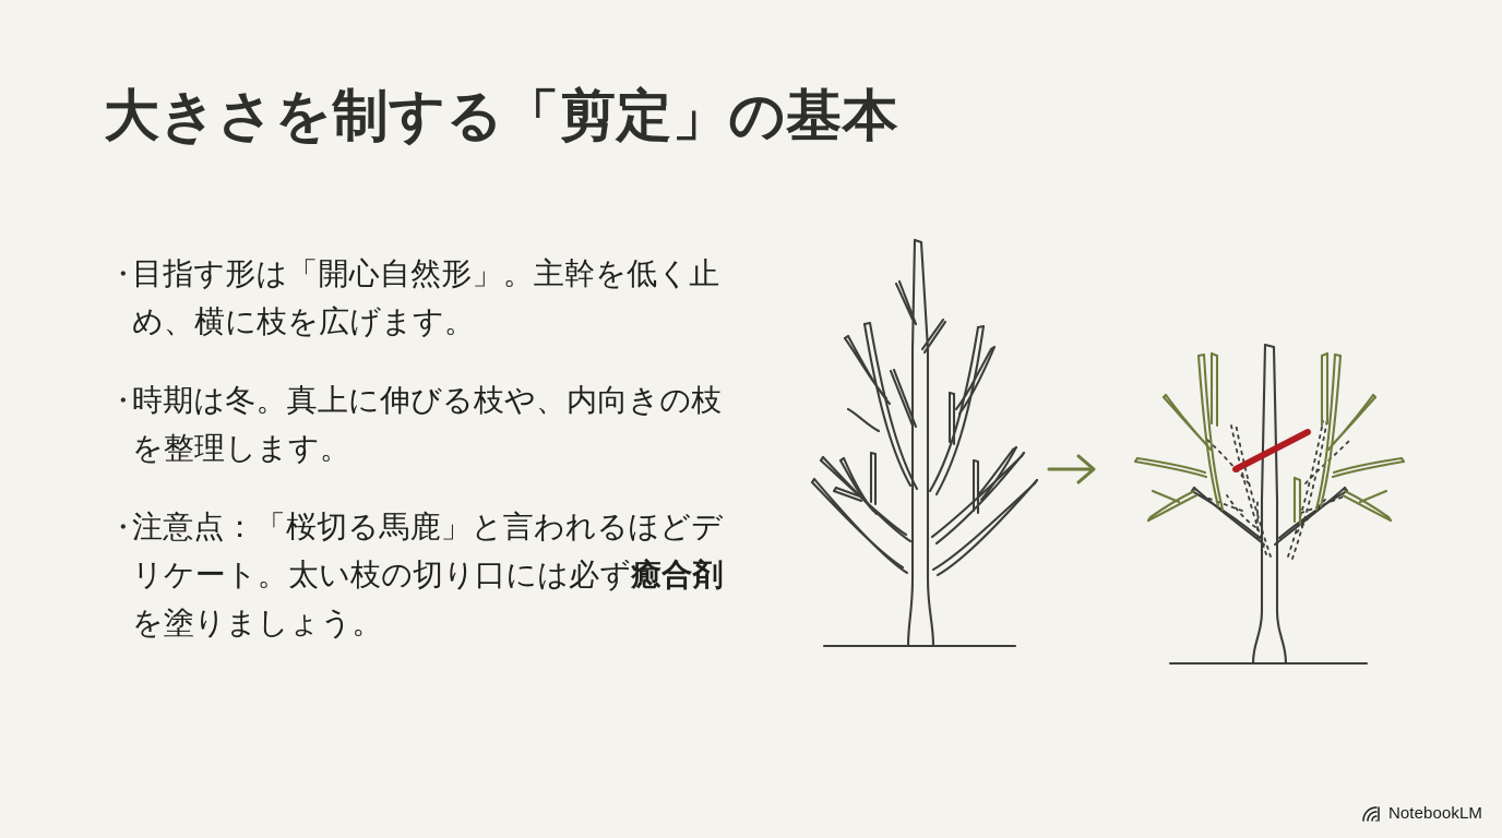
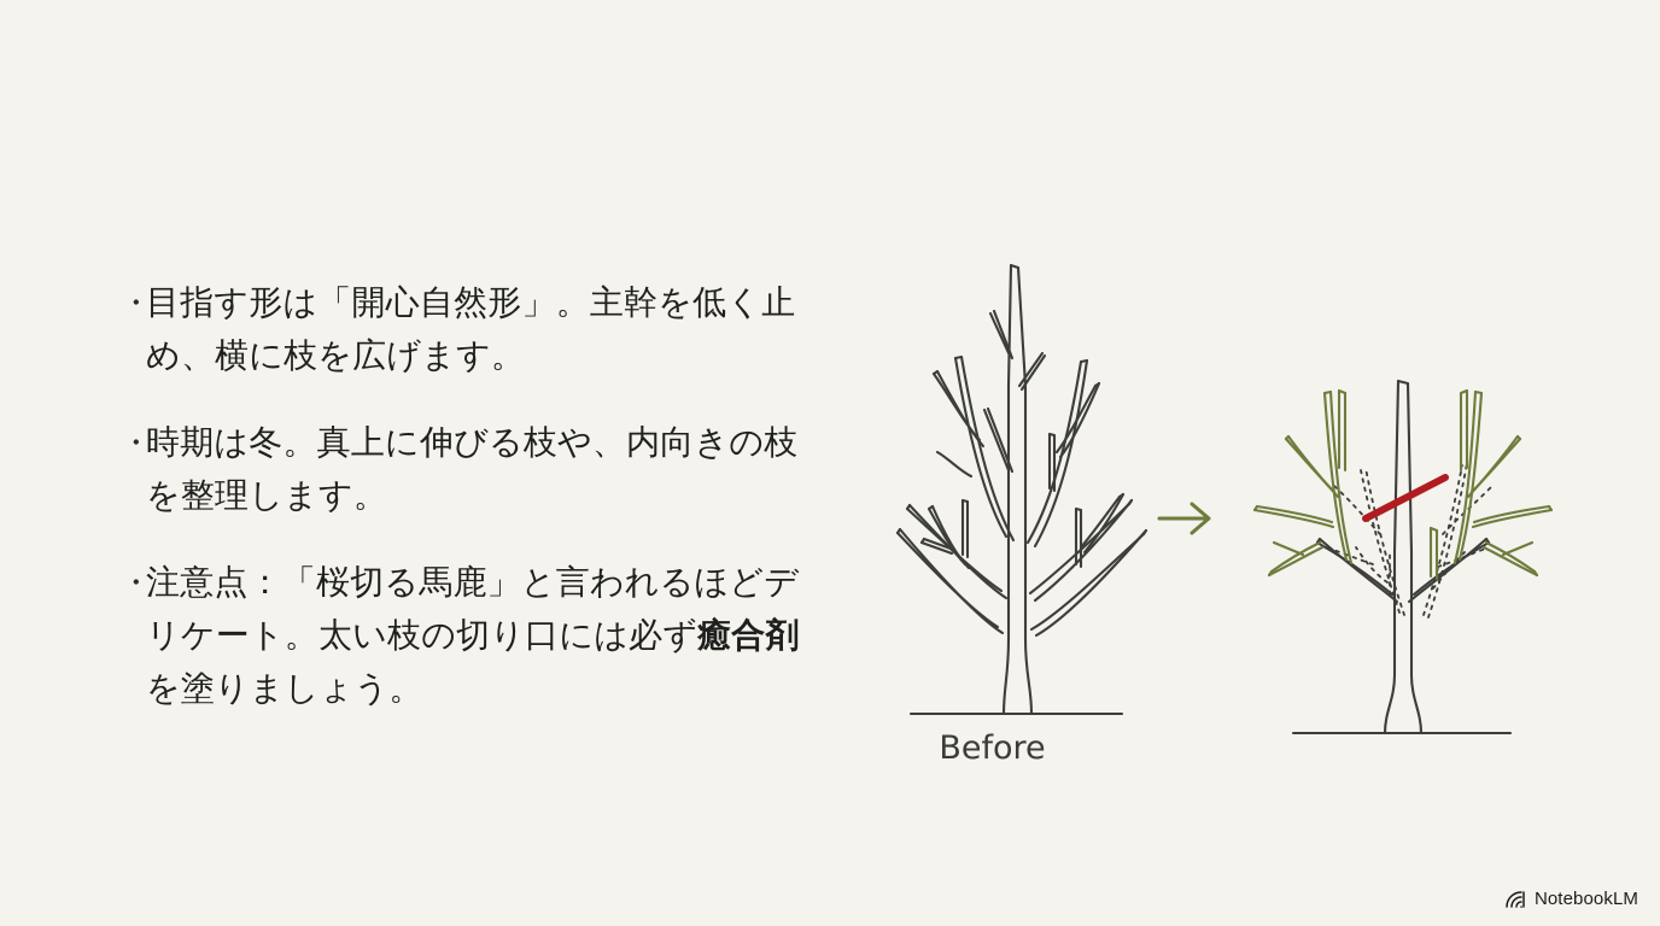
- 大きさを制する「剪定」の基本
  ・
  目指す形は「開心自然形」。主幹を低く止め、横に枝を広げます。
  ・
  時期は冬。真上に伸びる枝や、内向きの枝を整理します。
  ・
  注意点：「桜切る馬鹿」と言われるほどデリケート。太い枝の切り口には必ず癒合剤を塗りましょう。
+ Before
  NotebookLM
